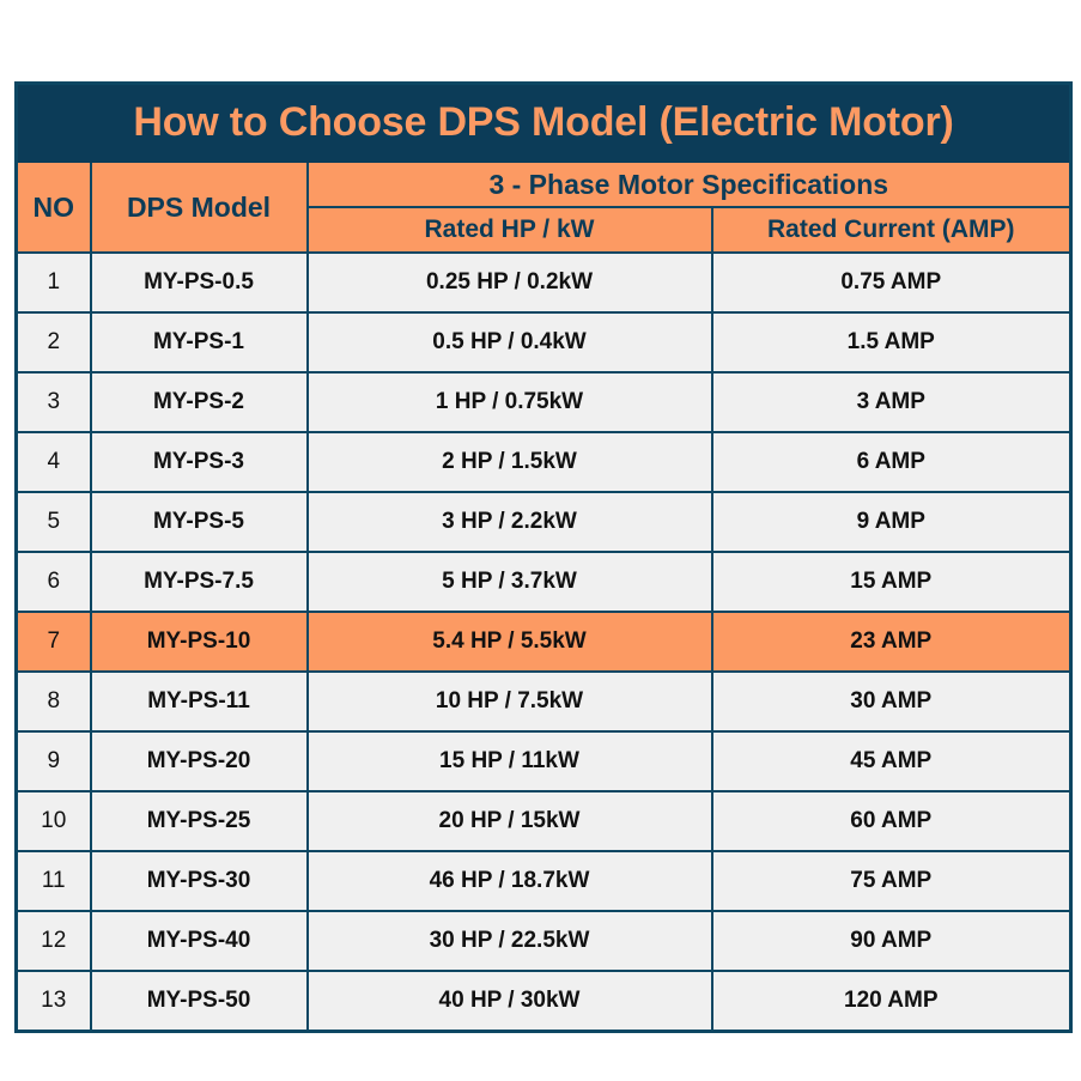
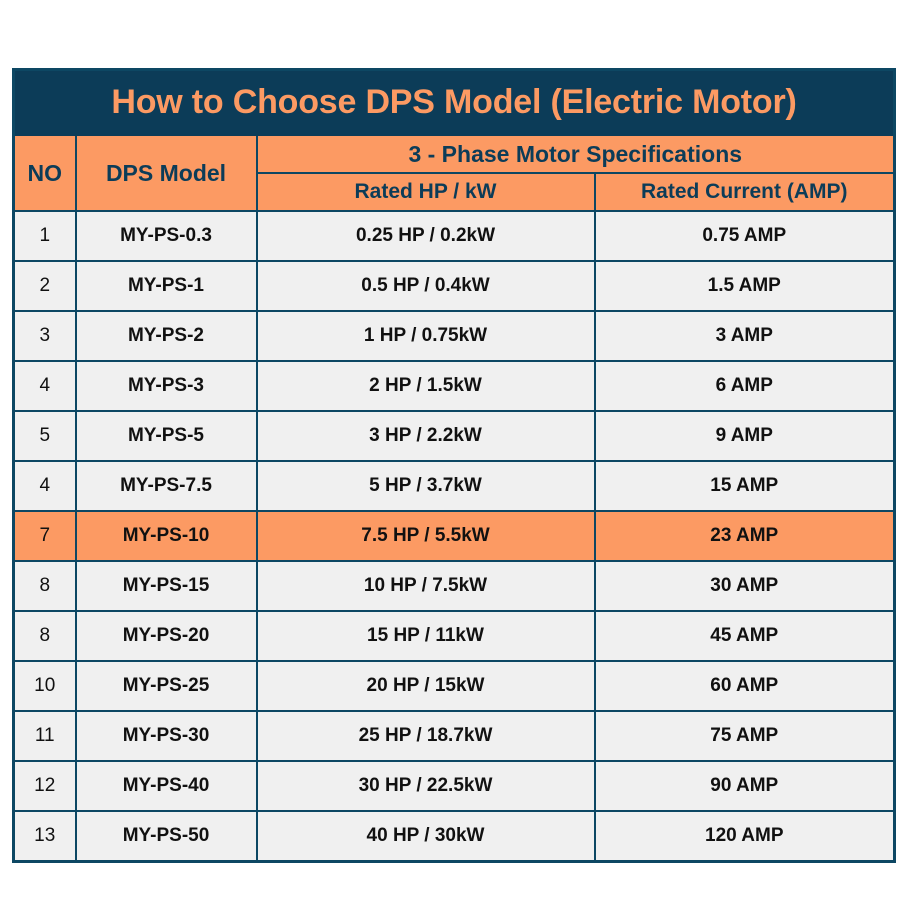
  How to Choose DPS Model (Electric Motor)
  NO	DPS Model	3 - Phase Motor Specifications
  Rated HP / kW	Rated Current (AMP)
- 1	MY-PS-0.5	0.25 HP / 0.2kW	0.75 AMP
+ 1	MY-PS-0.3	0.25 HP / 0.2kW	0.75 AMP
  2	MY-PS-1	0.5 HP / 0.4kW	1.5 AMP
  3	MY-PS-2	1 HP / 0.75kW	3 AMP
  4	MY-PS-3	2 HP / 1.5kW	6 AMP
  5	MY-PS-5	3 HP / 2.2kW	9 AMP
- 6	MY-PS-7.5	5 HP / 3.7kW	15 AMP
+ 4	MY-PS-7.5	5 HP / 3.7kW	15 AMP
- 7	MY-PS-10	5.4 HP / 5.5kW	23 AMP
+ 7	MY-PS-10	7.5 HP / 5.5kW	23 AMP
- 8	MY-PS-11	10 HP / 7.5kW	30 AMP
+ 8	MY-PS-15	10 HP / 7.5kW	30 AMP
- 9	MY-PS-20	15 HP / 11kW	45 AMP
+ 8	MY-PS-20	15 HP / 11kW	45 AMP
  10	MY-PS-25	20 HP / 15kW	60 AMP
- 11	MY-PS-30	46 HP / 18.7kW	75 AMP
+ 11	MY-PS-30	25 HP / 18.7kW	75 AMP
  12	MY-PS-40	30 HP / 22.5kW	90 AMP
  13	MY-PS-50	40 HP / 30kW	120 AMP
